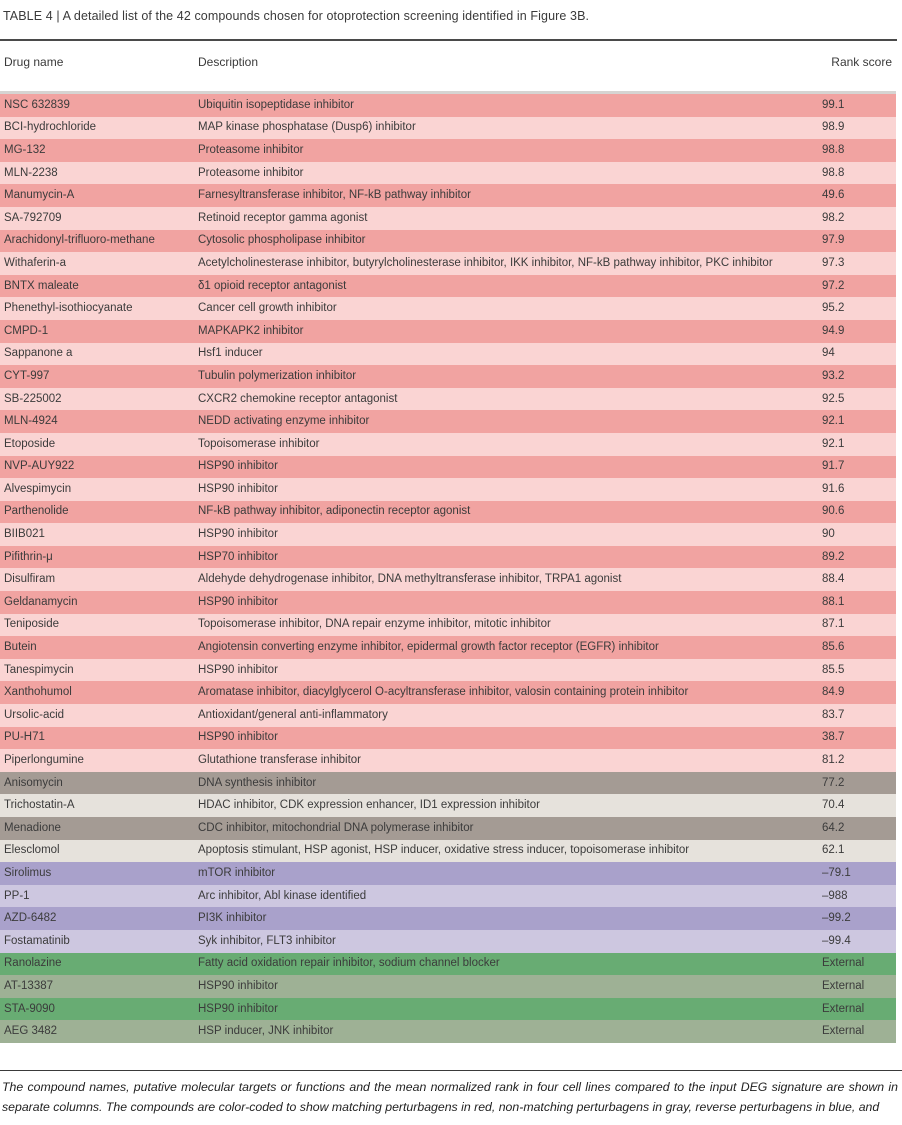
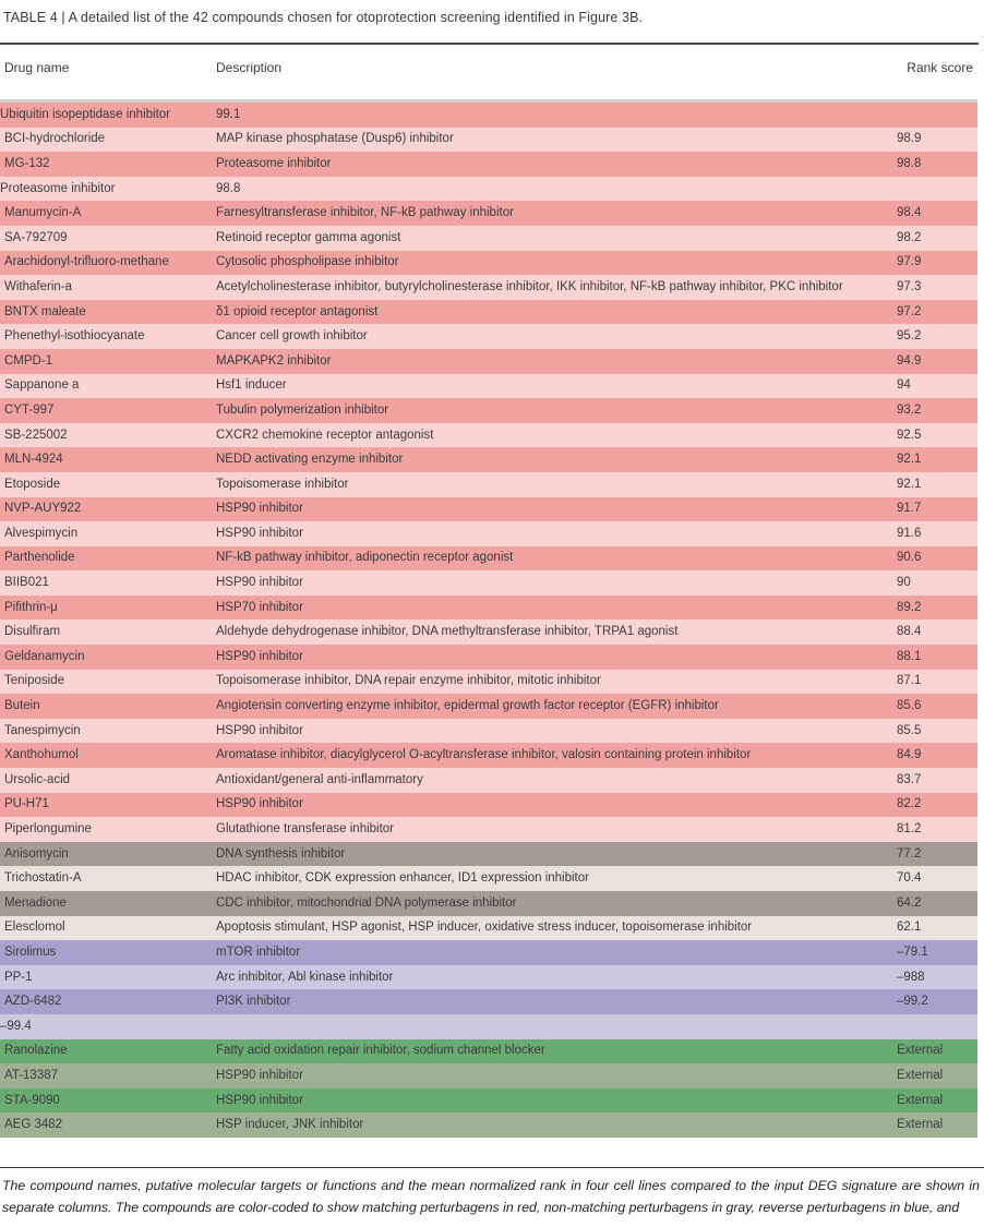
  TABLE 4 | A detailed list of the 42 compounds chosen for otoprotection screening identified in Figure 3B.
  Drug name
  Description
  Rank score
- NSC 632839
  Ubiquitin isopeptidase inhibitor
  99.1
  BCI-hydrochloride
  MAP kinase phosphatase (Dusp6) inhibitor
  98.9
  MG-132
  Proteasome inhibitor
  98.8
- MLN-2238
  Proteasome inhibitor
  98.8
  Manumycin-A
  Farnesyltransferase inhibitor, NF-kB pathway inhibitor
- 49.6
+ 98.4
  SA-792709
  Retinoid receptor gamma agonist
  98.2
  Arachidonyl-trifluoro-methane
  Cytosolic phospholipase inhibitor
  97.9
  Withaferin-a
  Acetylcholinesterase inhibitor, butyrylcholinesterase inhibitor, IKK inhibitor, NF-kB pathway inhibitor, PKC inhibitor
  97.3
  BNTX maleate
  δ1 opioid receptor antagonist
  97.2
  Phenethyl-isothiocyanate
  Cancer cell growth inhibitor
  95.2
  CMPD-1
  MAPKAPK2 inhibitor
  94.9
  Sappanone a
  Hsf1 inducer
  94
  CYT-997
  Tubulin polymerization inhibitor
  93.2
  SB-225002
  CXCR2 chemokine receptor antagonist
  92.5
  MLN-4924
  NEDD activating enzyme inhibitor
  92.1
  Etoposide
  Topoisomerase inhibitor
  92.1
  NVP-AUY922
  HSP90 inhibitor
  91.7
  Alvespimycin
  HSP90 inhibitor
  91.6
  Parthenolide
  NF-kB pathway inhibitor, adiponectin receptor agonist
  90.6
  BIIB021
  HSP90 inhibitor
  90
  Pifithrin-μ
  HSP70 inhibitor
  89.2
  Disulfiram
  Aldehyde dehydrogenase inhibitor, DNA methyltransferase inhibitor, TRPA1 agonist
  88.4
  Geldanamycin
  HSP90 inhibitor
  88.1
  Teniposide
  Topoisomerase inhibitor, DNA repair enzyme inhibitor, mitotic inhibitor
  87.1
  Butein
  Angiotensin converting enzyme inhibitor, epidermal growth factor receptor (EGFR) inhibitor
  85.6
  Tanespimycin
  HSP90 inhibitor
  85.5
  Xanthohumol
  Aromatase inhibitor, diacylglycerol O-acyltransferase inhibitor, valosin containing protein inhibitor
  84.9
  Ursolic-acid
  Antioxidant/general anti-inflammatory
  83.7
  PU-H71
  HSP90 inhibitor
- 38.7
+ 82.2
  Piperlongumine
  Glutathione transferase inhibitor
  81.2
  Anisomycin
  DNA synthesis inhibitor
  77.2
  Trichostatin-A
  HDAC inhibitor, CDK expression enhancer, ID1 expression inhibitor
  70.4
  Menadione
  CDC inhibitor, mitochondrial DNA polymerase inhibitor
  64.2
  Elesclomol
  Apoptosis stimulant, HSP agonist, HSP inducer, oxidative stress inducer, topoisomerase inhibitor
  62.1
  Sirolimus
  mTOR inhibitor
  –79.1
  PP-1
- Arc inhibitor, Abl kinase identified
+ Arc inhibitor, Abl kinase inhibitor
  –988
  AZD-6482
  PI3K inhibitor
  –99.2
- Fostamatinib
- Syk inhibitor, FLT3 inhibitor
  –99.4
  Ranolazine
  Fatty acid oxidation repair inhibitor, sodium channel blocker
  External
  AT-13387
  HSP90 inhibitor
  External
  STA-9090
  HSP90 inhibitor
  External
  AEG 3482
  HSP inducer, JNK inhibitor
  External
  The compound names, putative molecular targets or functions and the mean normalized rank in four cell lines compared to the input DEG signature are shown in separate columns. The compounds are color-coded to show matching perturbagens in red, non-matching perturbagens in gray, reverse perturbagens in blue, and
